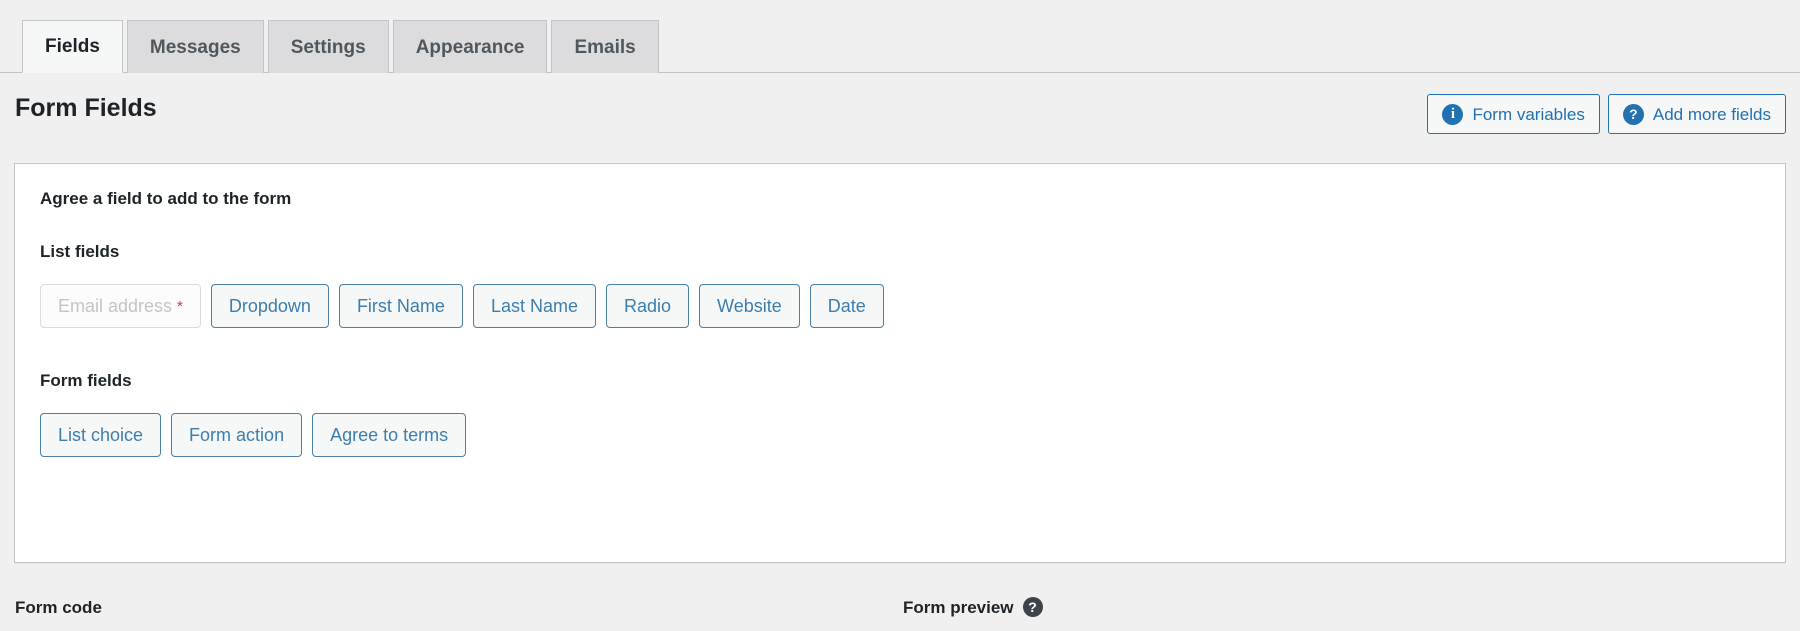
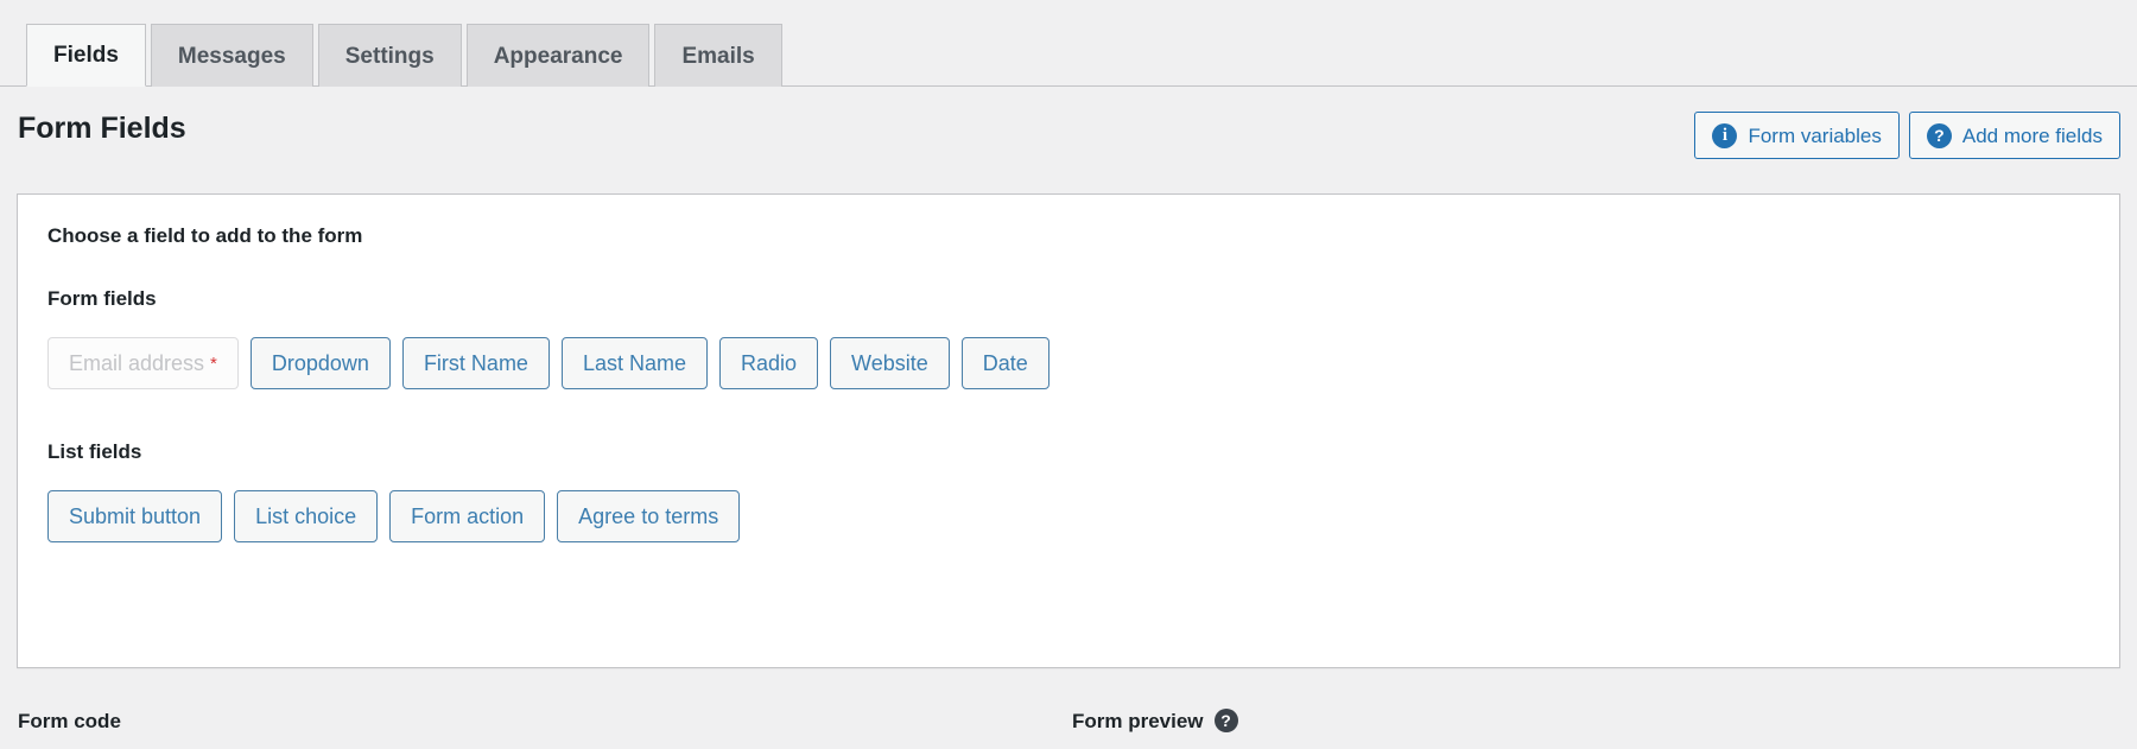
  Fields
  Messages
  Settings
  Appearance
  Emails
  Form Fields
  i
  Form variables
  ?
  Add more fields
- Agree a field to add to the form
+ Choose a field to add to the form
- List fields
+ Form fields
  Email address
  *
  Dropdown
  First Name
  Last Name
  Radio
  Website
  Date
- Form fields
+ List fields
+ Submit button
  List choice
  Form action
  Agree to terms
  Form code
  Form preview
  ?
